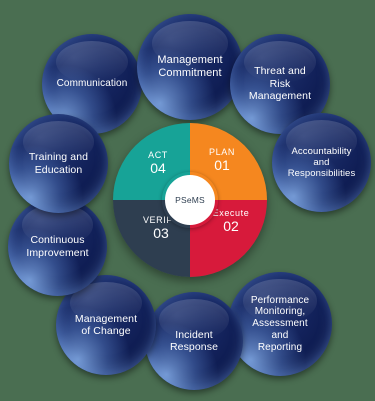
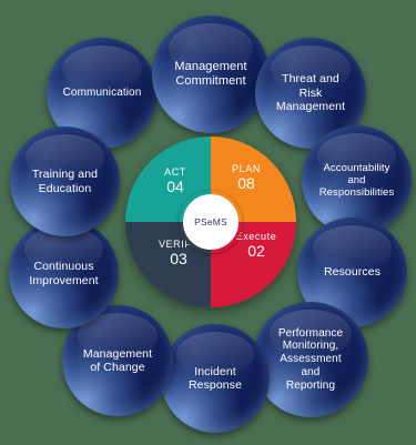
  Communication
  Management
  Commitment
  Threat and
  Risk
  Management
  Accountability
  and
  Responsibilities
+ Resources
  Performance
  Monitoring,
  Assessment
  and
  Reporting
  Incident
  Response
  Management
  of Change
  Continuous
  Improvement
  Training and
  Education
  PLAN
- 01
+ 08
  Execute
  02
  VERIF
  03
  ACT
  04
  PSeMS
